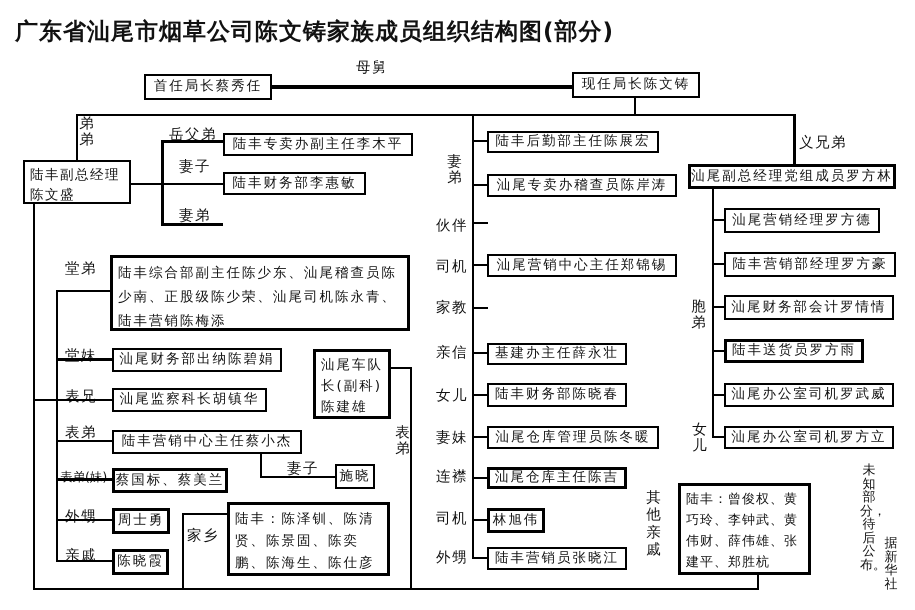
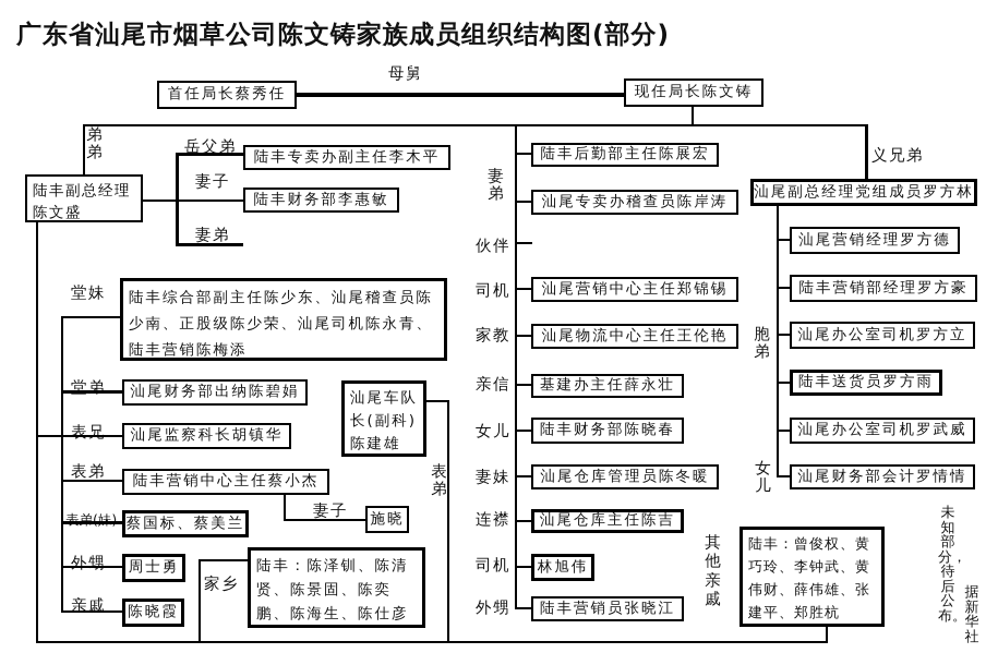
  广东省汕尾市烟草公司陈文铸家族成员组织结构图(部分)
  母舅
  首任局长蔡秀任
  现任局长陈文铸
  弟弟
  陆丰副总经理陈文盛
  岳父弟
  陆丰专卖办副主任李木平
  妻子
  陆丰财务部李惠敏
  妻弟
- 堂弟
+ 堂妹
  陆丰综合部副主任陈少东、汕尾稽查员陈少南、正股级陈少荣、汕尾司机陈永青、陆丰营销陈梅添
- 堂妹
+ 堂弟
  汕尾财务部出纳陈碧娟
  表兄
  汕尾监察科长胡镇华
  表弟
  陆丰营销中心主任蔡小杰
  表弟(妹)
  蔡国标、蔡美兰
  外甥
  周士勇
  亲戚
  陈晓霞
  妻子
  施晓
  家乡
  陆丰：陈泽钏、陈清贤、陈景固、陈奕鹏、陈海生、陈仕彦
  汕尾车队长(副科)陈建雄
  表弟
  妻弟
  陆丰后勤部主任陈展宏
  汕尾专卖办稽查员陈岸涛
  伙伴
  司机
  汕尾营销中心主任郑锦锡
  家教
+ 汕尾物流中心主任王伦艳
  亲信
  基建办主任薛永壮
  女儿
  陆丰财务部陈晓春
  妻妹
  汕尾仓库管理员陈冬暖
  连襟
  汕尾仓库主任陈吉
  司机
  林旭伟
  外甥
  陆丰营销员张晓江
  义兄弟
  汕尾副总经理党组成员罗方林
  汕尾营销经理罗方德
  陆丰营销部经理罗方豪
- 汕尾财务部会计罗情情
+ 汕尾办公室司机罗方立
  陆丰送货员罗方雨
  汕尾办公室司机罗武威
- 汕尾办公室司机罗方立
+ 汕尾财务部会计罗情情
  胞弟
  女儿
  其他亲戚
  陆丰：曾俊权、黄巧玲、李钟武、黄伟财、薛伟雄、张建平、郑胜杭
  未知部分，待后公布。
  据新华社
